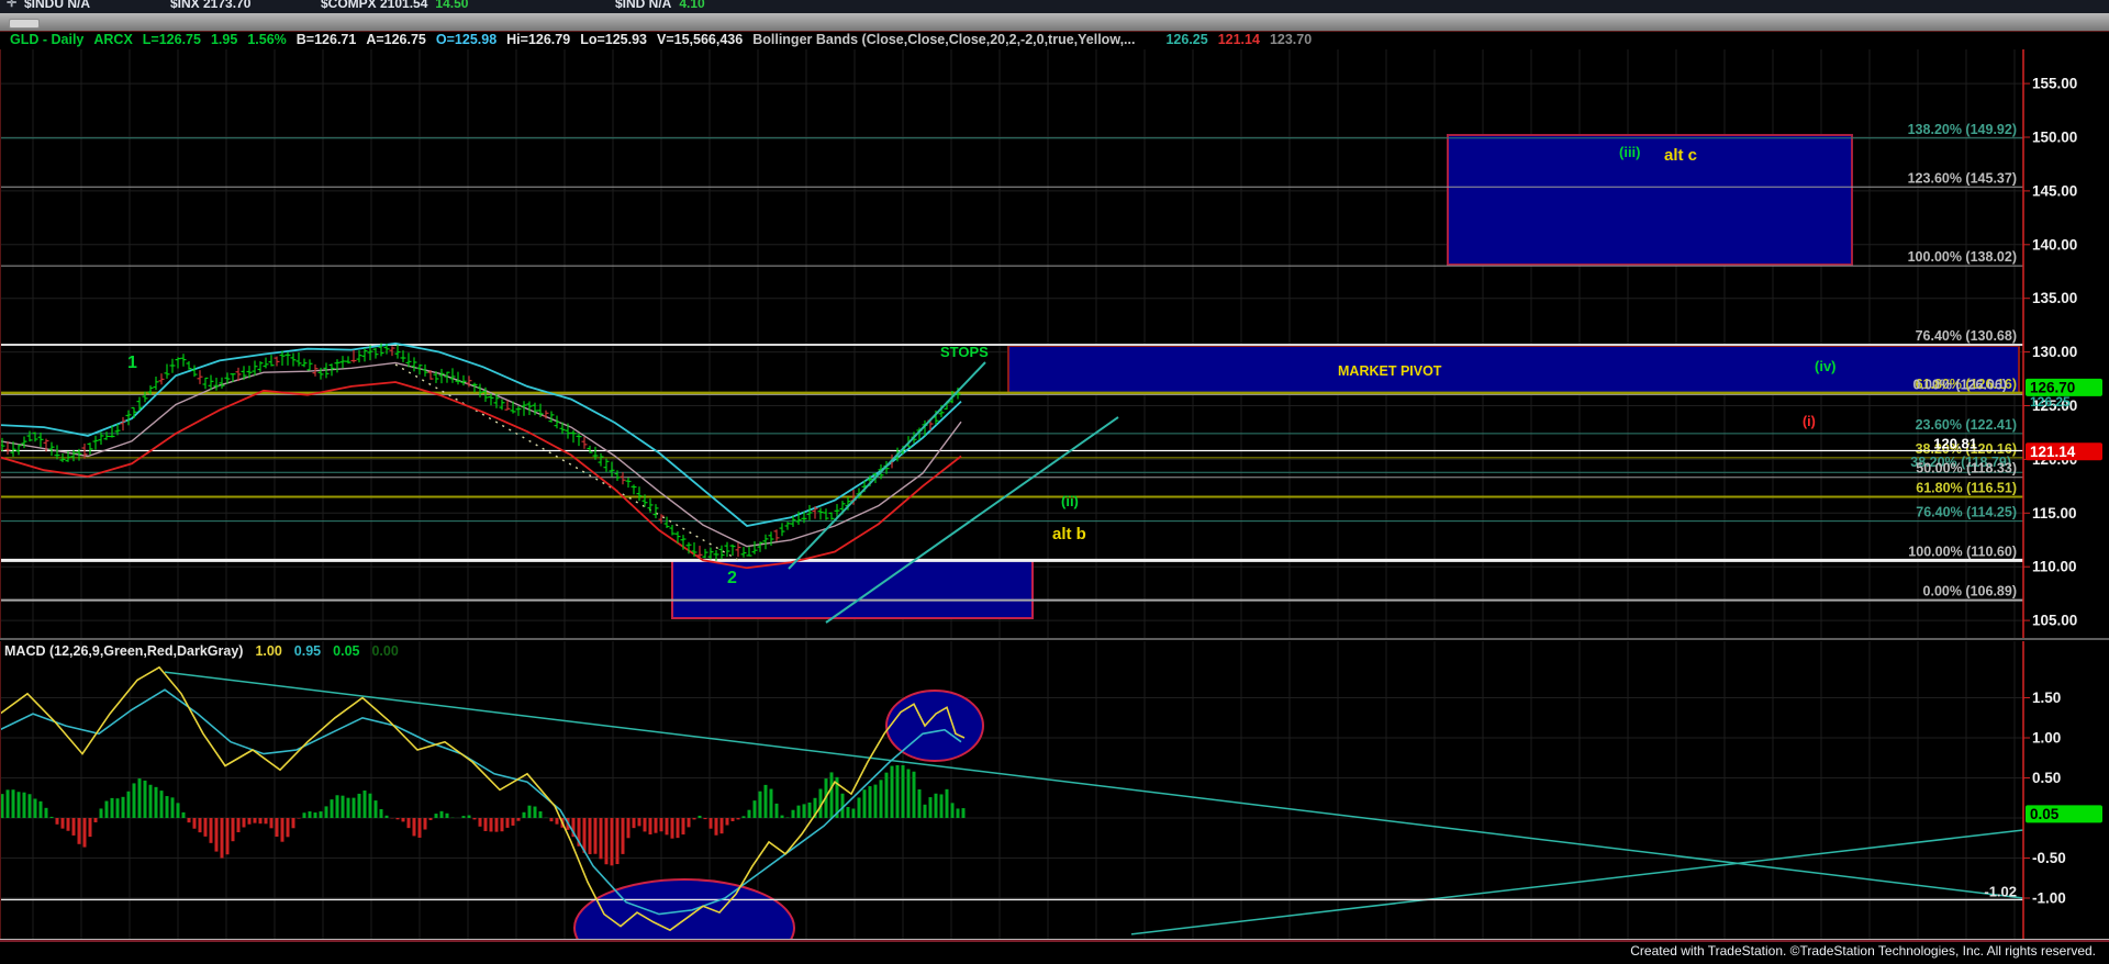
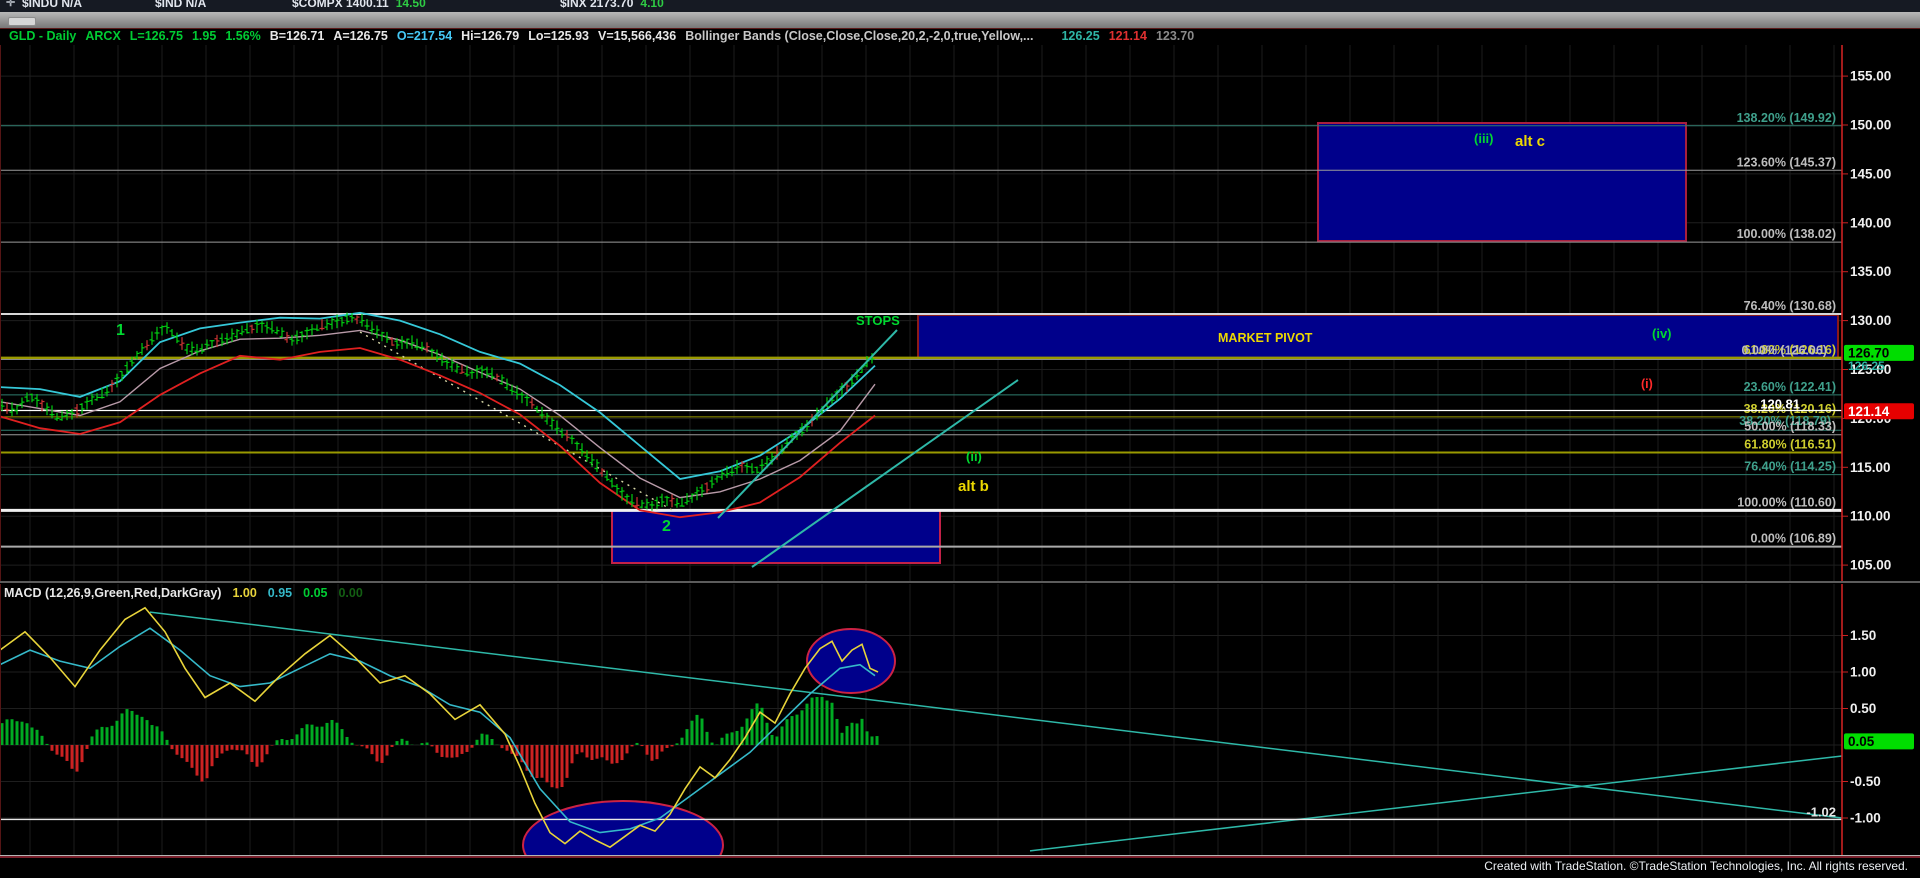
  ✛
  $INDU N/A
- $INX 2173.70
+ $IND N/A
- $COMPX 2101.54 14.50
+ $COMPX 1400.11 14.50
- $IND N/A 4.10
+ $INX 2173.70 4.10
- GLD - Daily ARCX L=126.75 1.95 1.56% B=126.71 A=126.75 O=125.98 Hi=126.79 Lo=125.93 V=15,566,436 Bollinger Bands (Close,Close,Close,20,2,-2,0,true,Yellow,... 126.25 121.14 123.70
+ GLD - Daily ARCX L=126.75 1.95 1.56% B=126.71 A=126.75 O=217.54 Hi=126.79 Lo=125.93 V=15,566,436 Bollinger Bands (Close,Close,Close,20,2,-2,0,true,Yellow,... 126.25 121.14 123.70
  138.20% (149.92)
  123.60% (145.37)
  100.00% (138.02)
  76.40% (130.68)
  61.80% (126.16)
  0.00% (126.06)
  23.60% (122.41)
  38.20% (120.16)
  38.20% (118.79)
  50.00% (118.33)
  61.80% (116.51)
  76.40% (114.25)
  100.00% (110.60)
  0.00% (106.89)
  120.81
  1
  2
  STOPS
  (ii)
  alt b
  (iii)
  alt c
  MARKET PIVOT
  (iv)
  (i)
  155.00
  150.00
  145.00
  140.00
  135.00
  130.00
  125.00
  115.00
  110.00
  105.00
  126.25
  126.70
  121.14
  MACD (12,26,9,Green,Red,DarkGray) 1.00 0.95 0.05 0.00
  -1.02
  1.50
  1.00
  0.50
  -0.50
  -1.00
  0.05
  Created with TradeStation. ©TradeStation Technologies, Inc. All rights reserved.
